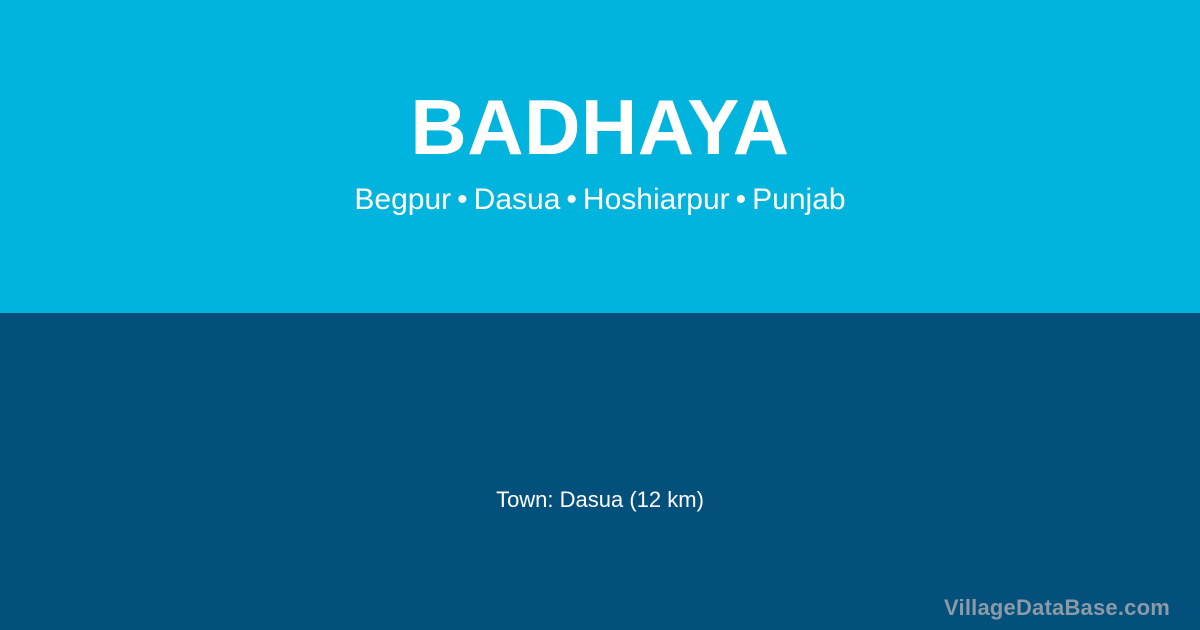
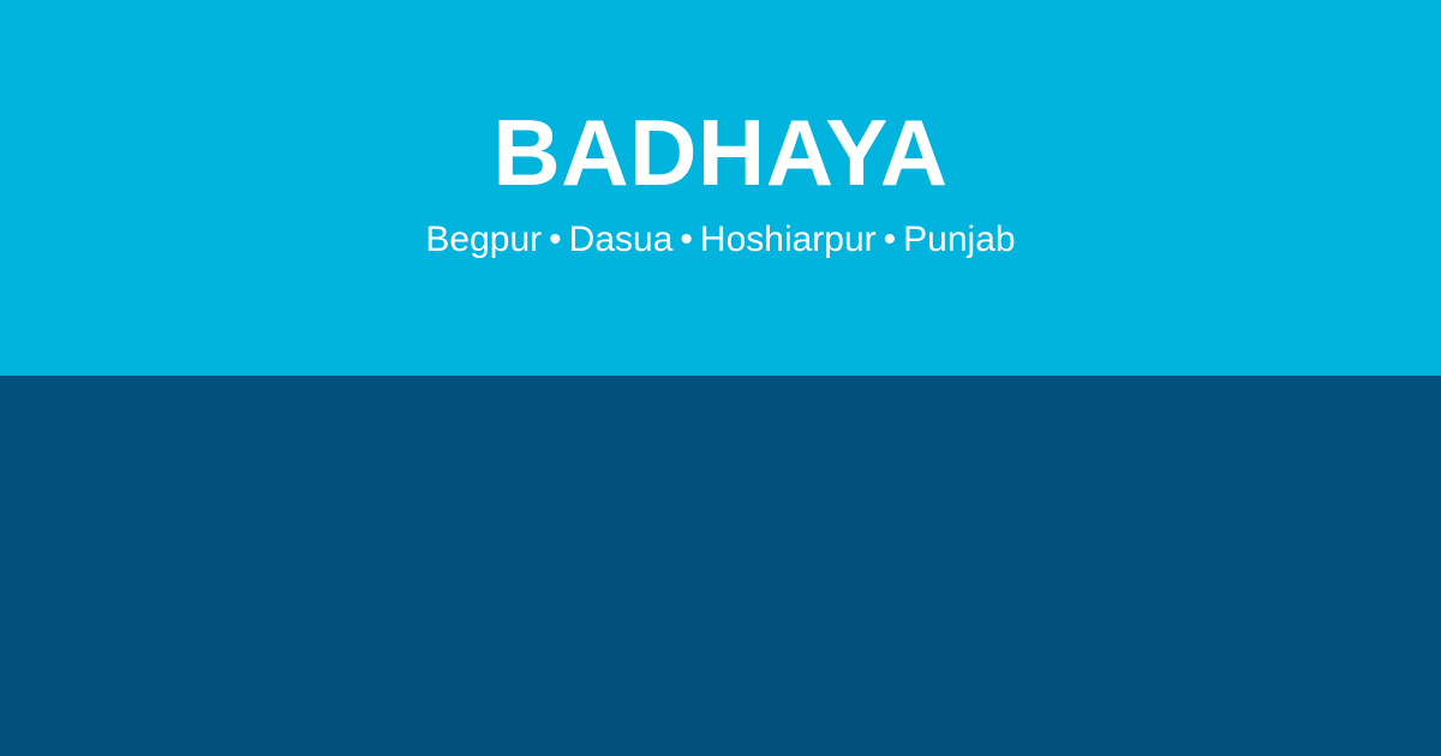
  BADHAYA
  Begpur • Dasua • Hoshiarpur • Punjab
- Town: Dasua (12 km)
- VillageDataBase.com
